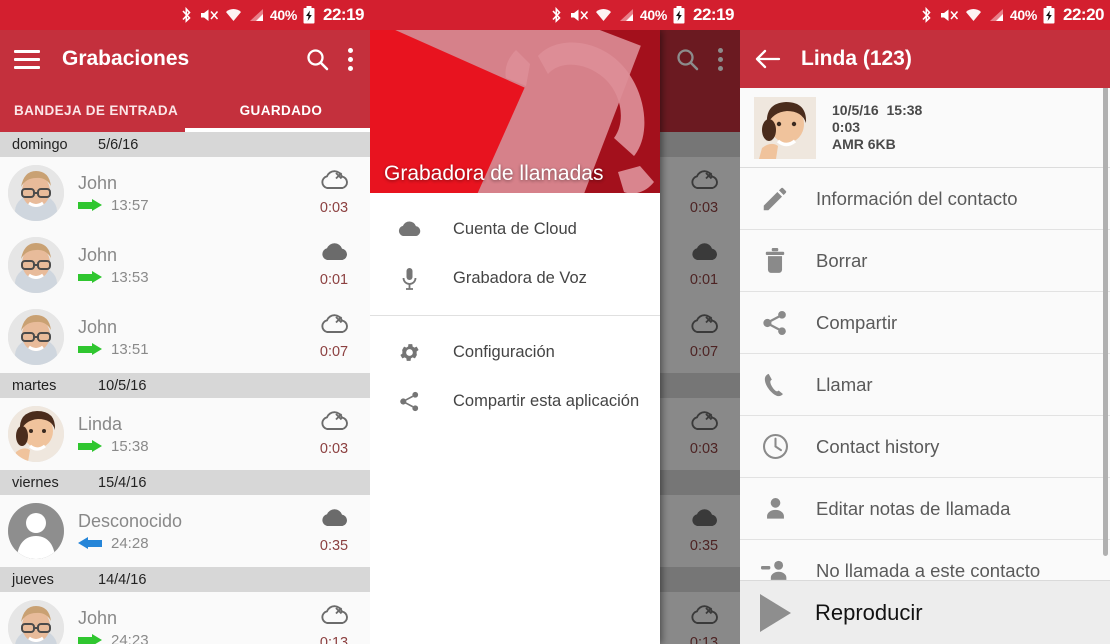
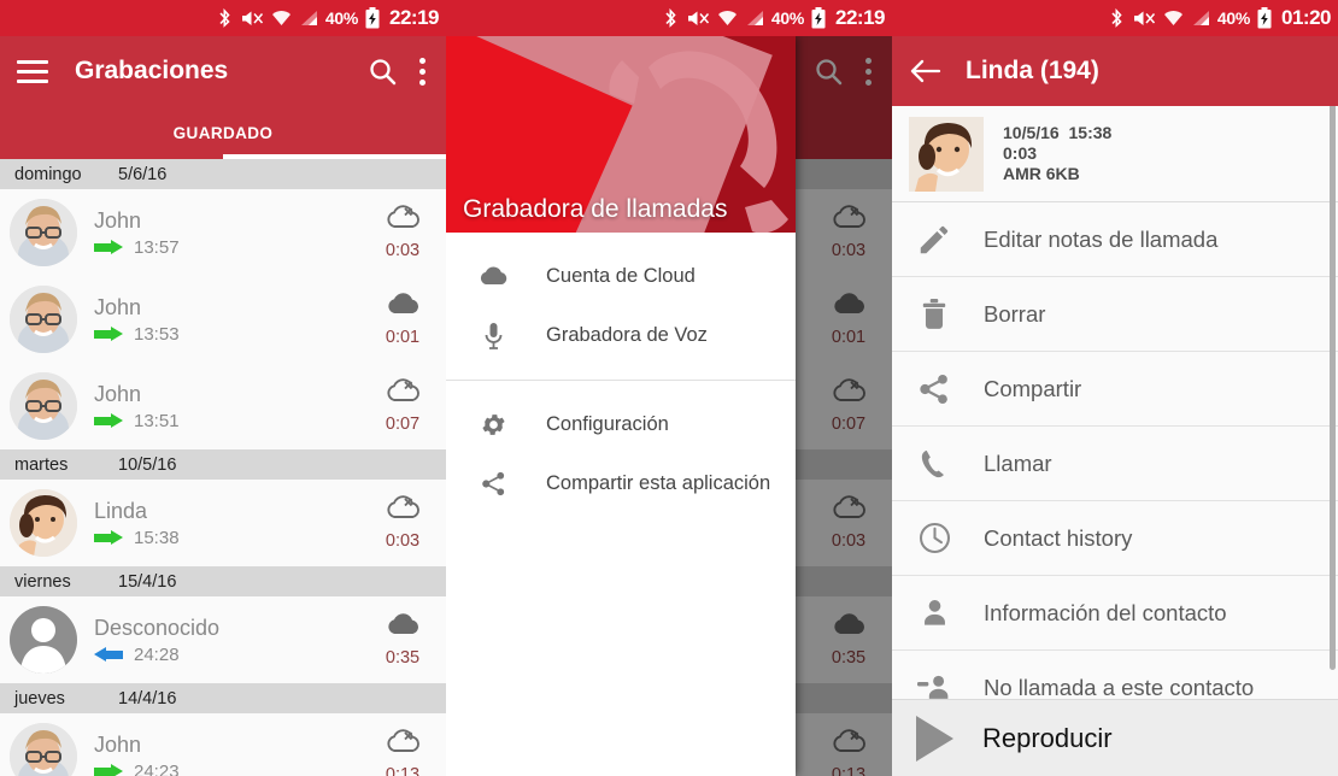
  40%
  22:19
  Grabaciones
- BANDEJA DE ENTRADA
  GUARDADO
  domingo
  5/6/16
  John
  13:57
  0:03
  John
  13:53
  0:01
  John
  13:51
  0:07
  martes
  10/5/16
  Linda
  15:38
  0:03
  viernes
  15/4/16
  Desconocido
  24:28
  0:35
  jueves
  14/4/16
  John
  24:23
  0:13
  40%
  22:19
  0:03
  0:01
  0:07
  0:03
  0:35
  0:13
  Grabadora de llamadas
  Cuenta de Cloud
  Grabadora de Voz
  Configuración
  Compartir esta aplicación
  40%
- 22:20
+ 01:20
- Linda (123)
+ Linda (194)
  10/5/16 15:38
  0:03
  AMR 6KB
- Información del contacto
+ Editar notas de llamada
  Borrar
  Compartir
  Llamar
  Contact history
- Editar notas de llamada
+ Información del contacto
  No llamada a este contacto
  Reproducir
